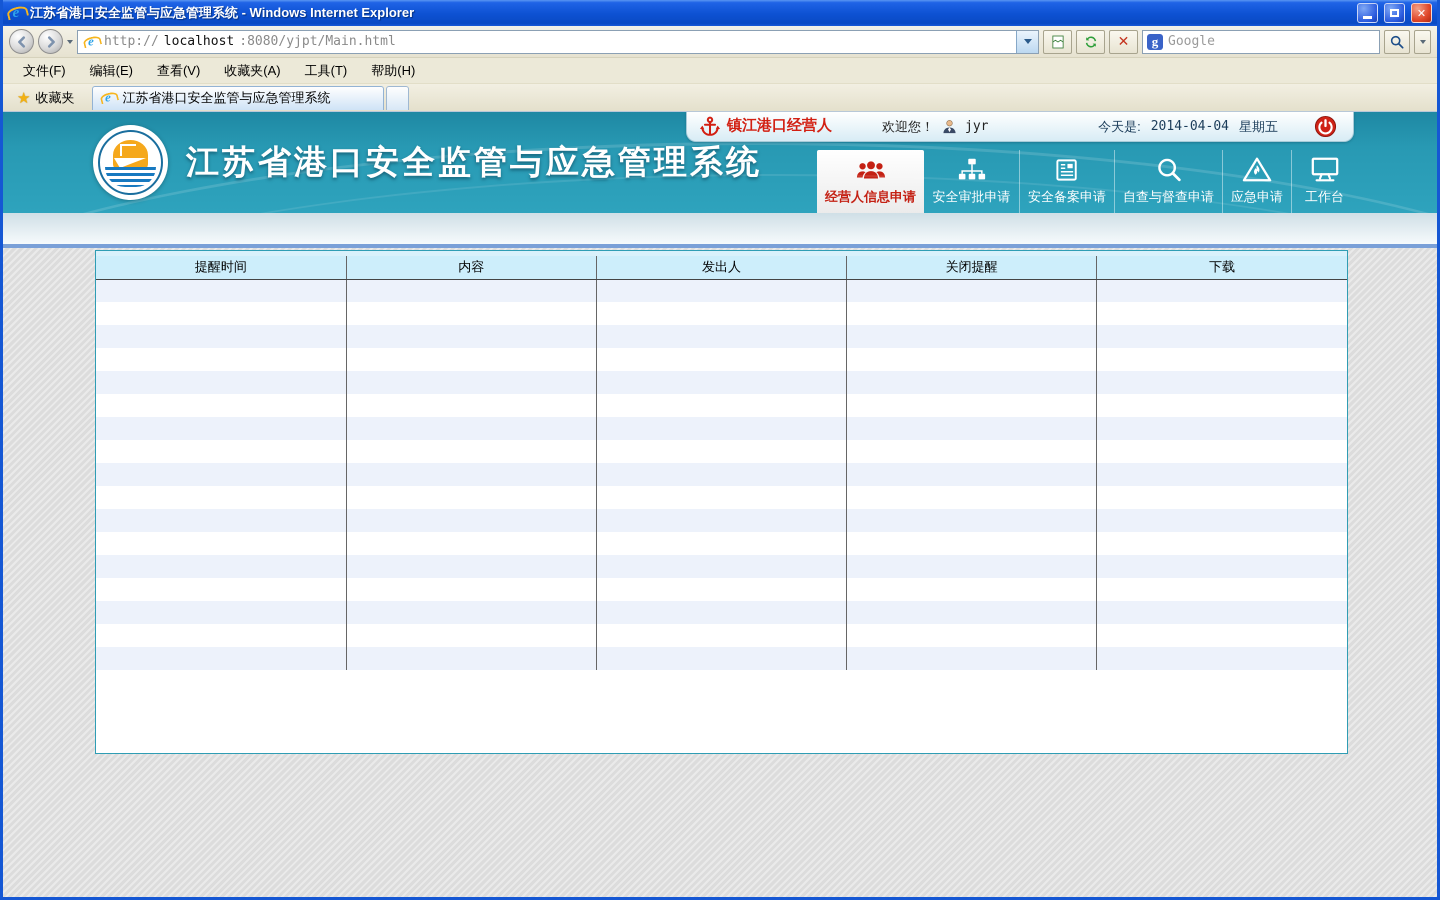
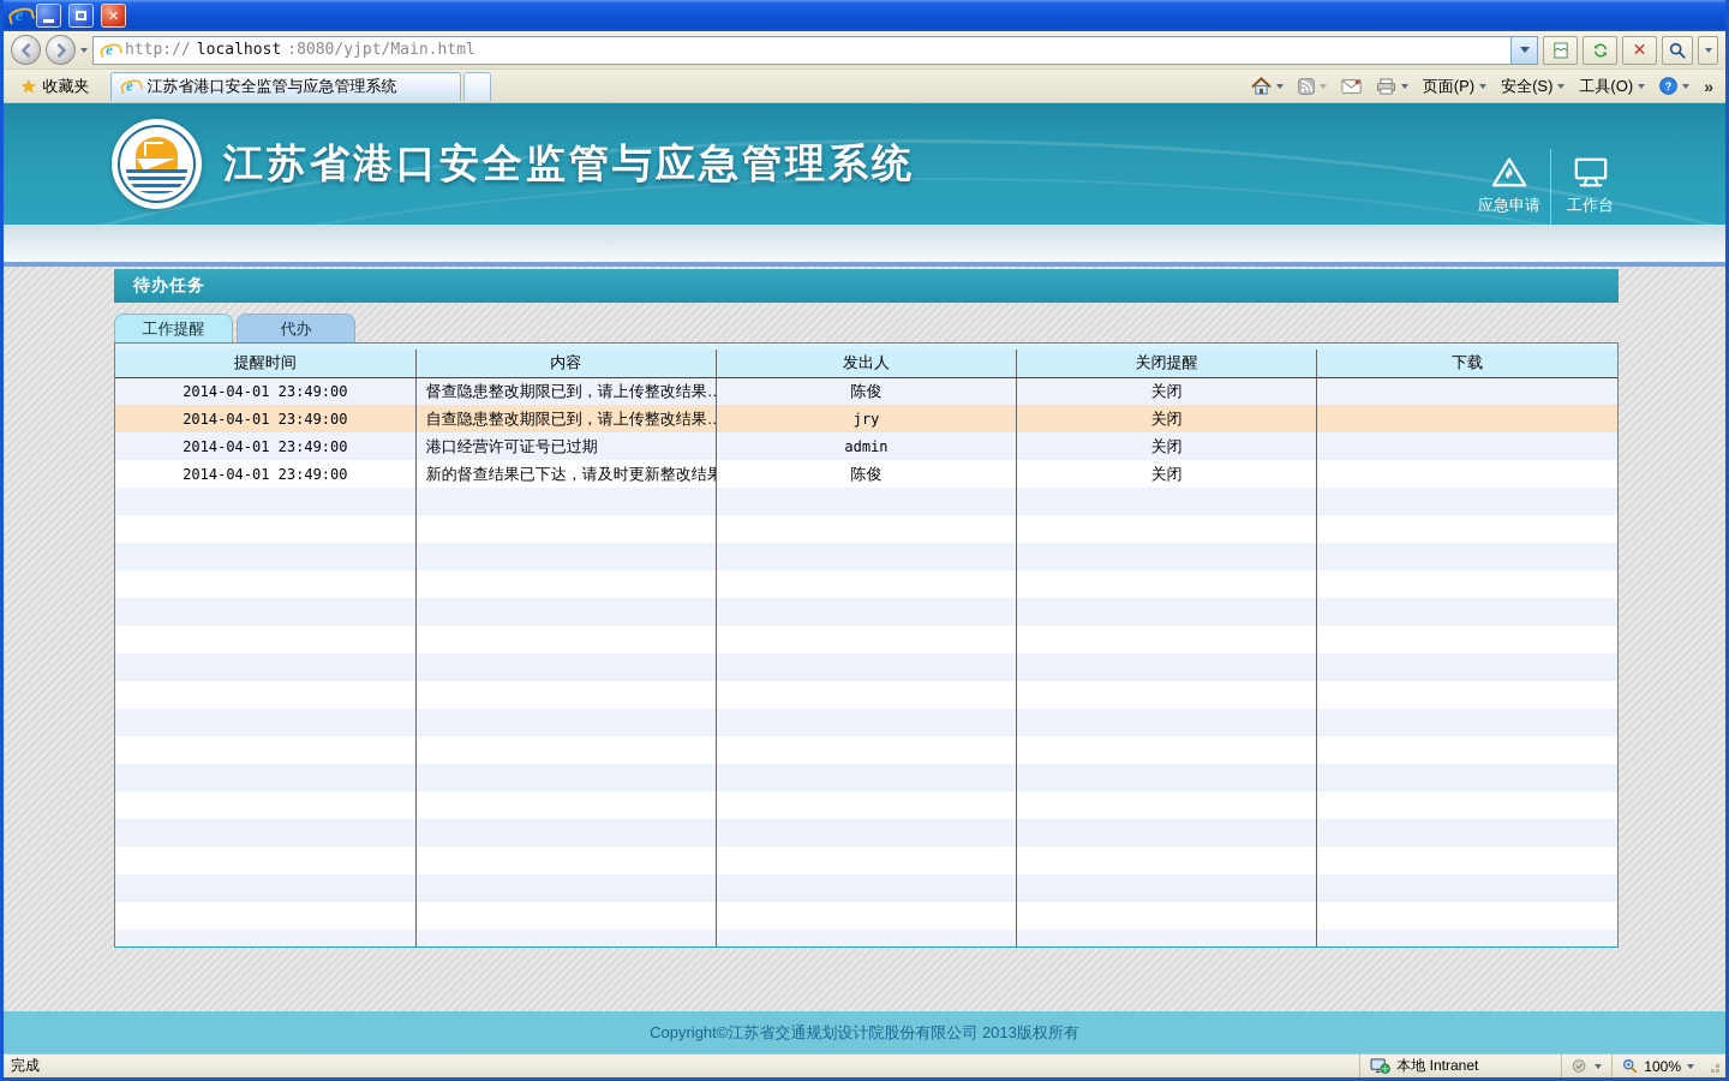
  e
- 江苏省港口安全监管与应急管理系统 - Windows Internet Explorer
  ✕
  e
  http://
  localhost
  :8080/yjpt/Main.html
  ✕
- g
- Google
- 文件(F)
- 编辑(E)
- 查看(V)
- 收藏夹(A)
- 工具(T)
- 帮助(H)
  ★
  收藏夹
  e
  江苏省港口安全监管与应急管理系统
+ 页面(P)
+ 安全(S)
+ 工具(O)
+ ?
+ »
  江苏省港口安全监管与应急管理系统
- 镇江港口经营人
- 欢迎您！
- jyr
- 今天是:
- 2014-04-04
- 星期五
- 经营人信息申请
- 安全审批申请
- 安全备案申请
- 自查与督查申请
  应急申请
  工作台
+ 待办任务
+ 工作提醒
+ 代办
  提醒时间	内容	发出人	关闭提醒	下载
+ 2014-04-01 23:49:00	督查隐患整改期限已到，请上传整改结果…	陈俊	关闭
+ 2014-04-01 23:49:00	自查隐患整改期限已到，请上传整改结果…	jry	关闭
+ 2014-04-01 23:49:00	港口经营许可证号已过期	admin	关闭
+ 2014-04-01 23:49:00	新的督查结果已下达，请及时更新整改结果	陈俊	关闭
+ Copyright©江苏省交通规划设计院股份有限公司 2013版权所有
+ 完成
+ 本地 Intranet
+ 100%
